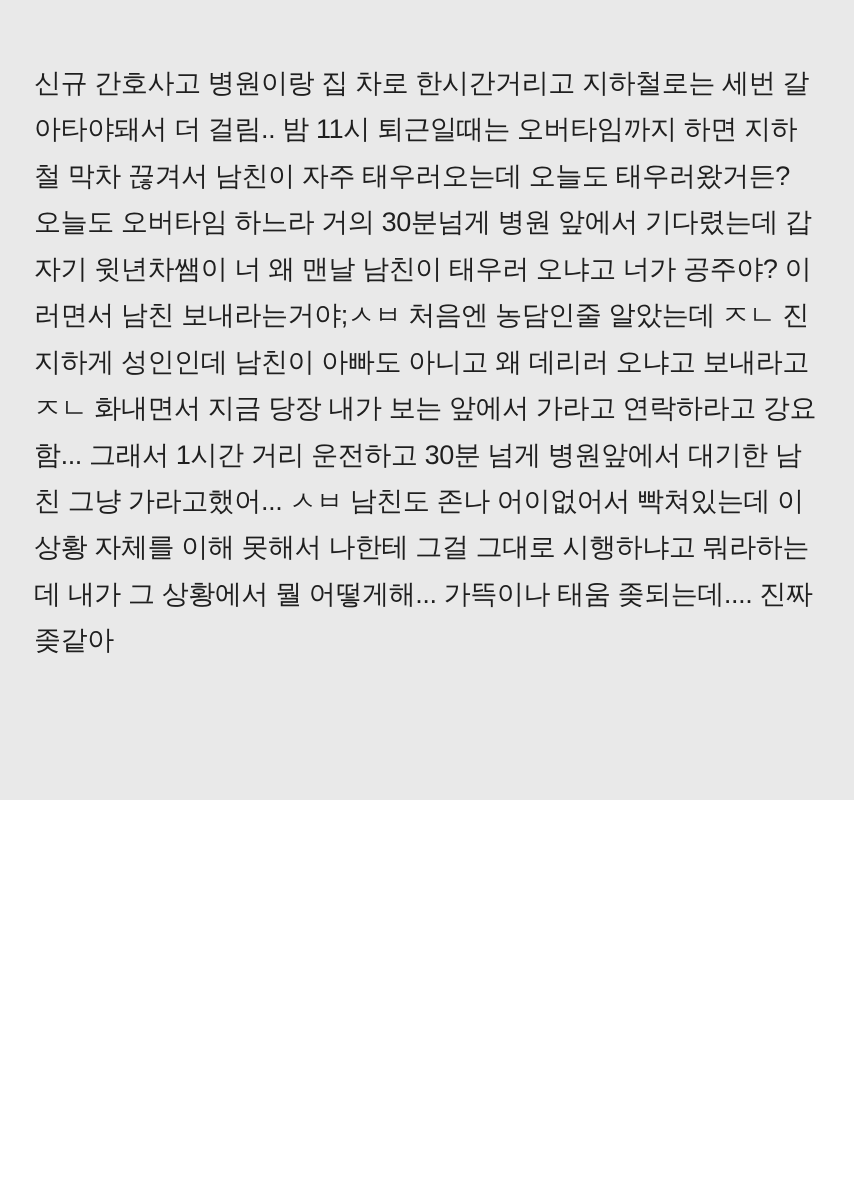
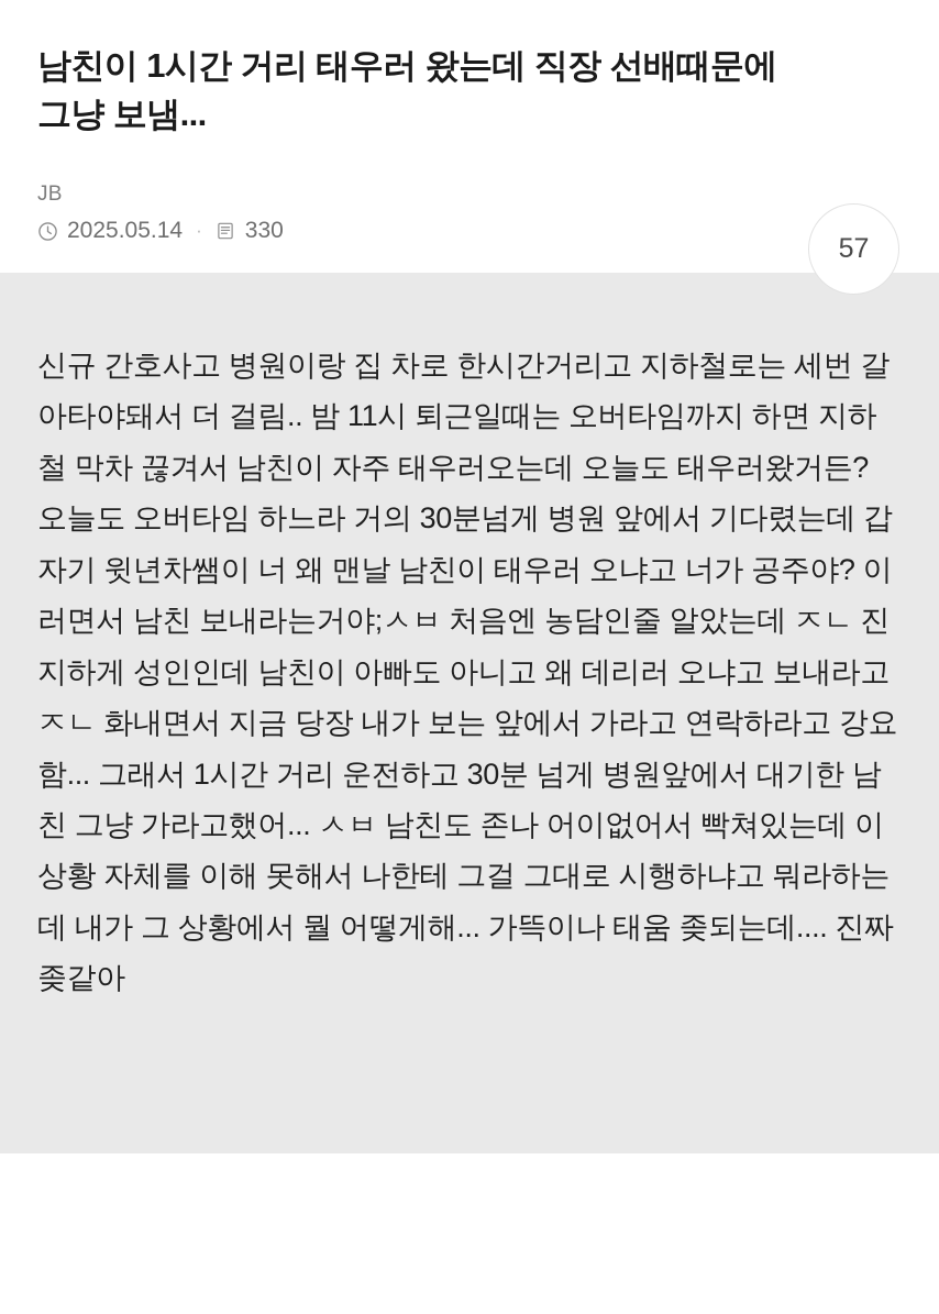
+ 남친이 1시간 거리 태우러 왔는데 직장 선배때문에 그냥 보냄...
+ JB
+ 2025.05.14
+ ·
+ 330
+ 57
  신규 간호사고 병원이랑 집 차로 한시간거리고 지하철로는 세번 갈아타야돼서 더 걸림.. 밤 11시 퇴근일때는 오버타임까지 하면 지하철 막차 끊겨서 남친이 자주 태우러오는데 오늘도 태우러왔거든? 오늘도 오버타임 하느라 거의 30분넘게 병원 앞에서 기다렸는데 갑자기 윗년차쌤이 너 왜 맨날 남친이 태우러 오냐고 너가 공주야? 이러면서 남친 보내라는거야;ㅅㅂ 처음엔 농담인줄 알았는데 ㅈㄴ 진지하게 성인인데 남친이 아빠도 아니고 왜 데리러 오냐고 보내라고 ㅈㄴ 화내면서 지금 당장 내가 보는 앞에서 가라고 연락하라고 강요함... 그래서 1시간 거리 운전하고 30분 넘게 병원앞에서 대기한 남친 그냥 가라고했어... ㅅㅂ 남친도 존나 어이없어서 빡쳐있는데 이 상황 자체를 이해 못해서 나한테 그걸 그대로 시행하냐고 뭐라하는데 내가 그 상황에서 뭘 어떻게해... 가뜩이나 태움 좆되는데.... 진짜 좆같아
